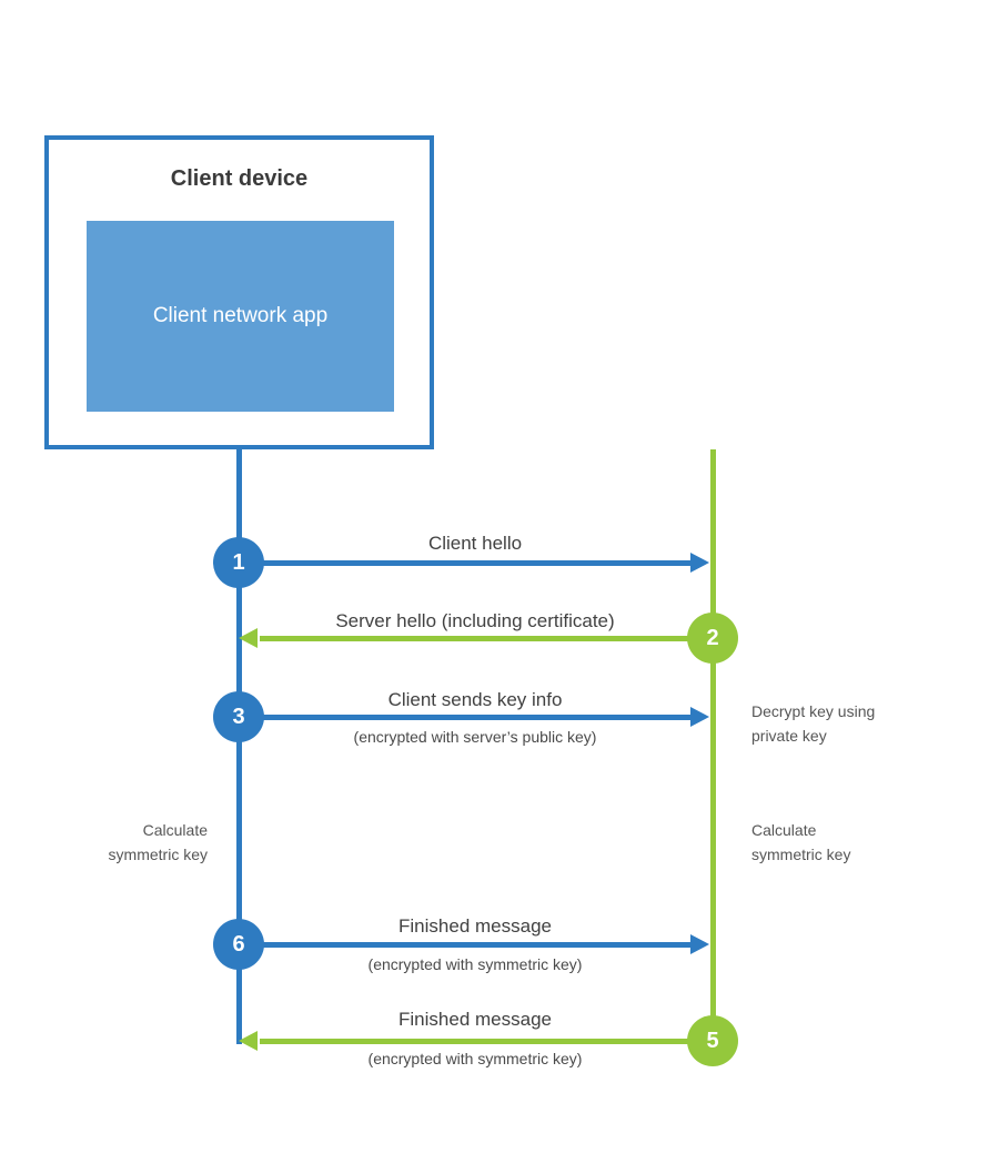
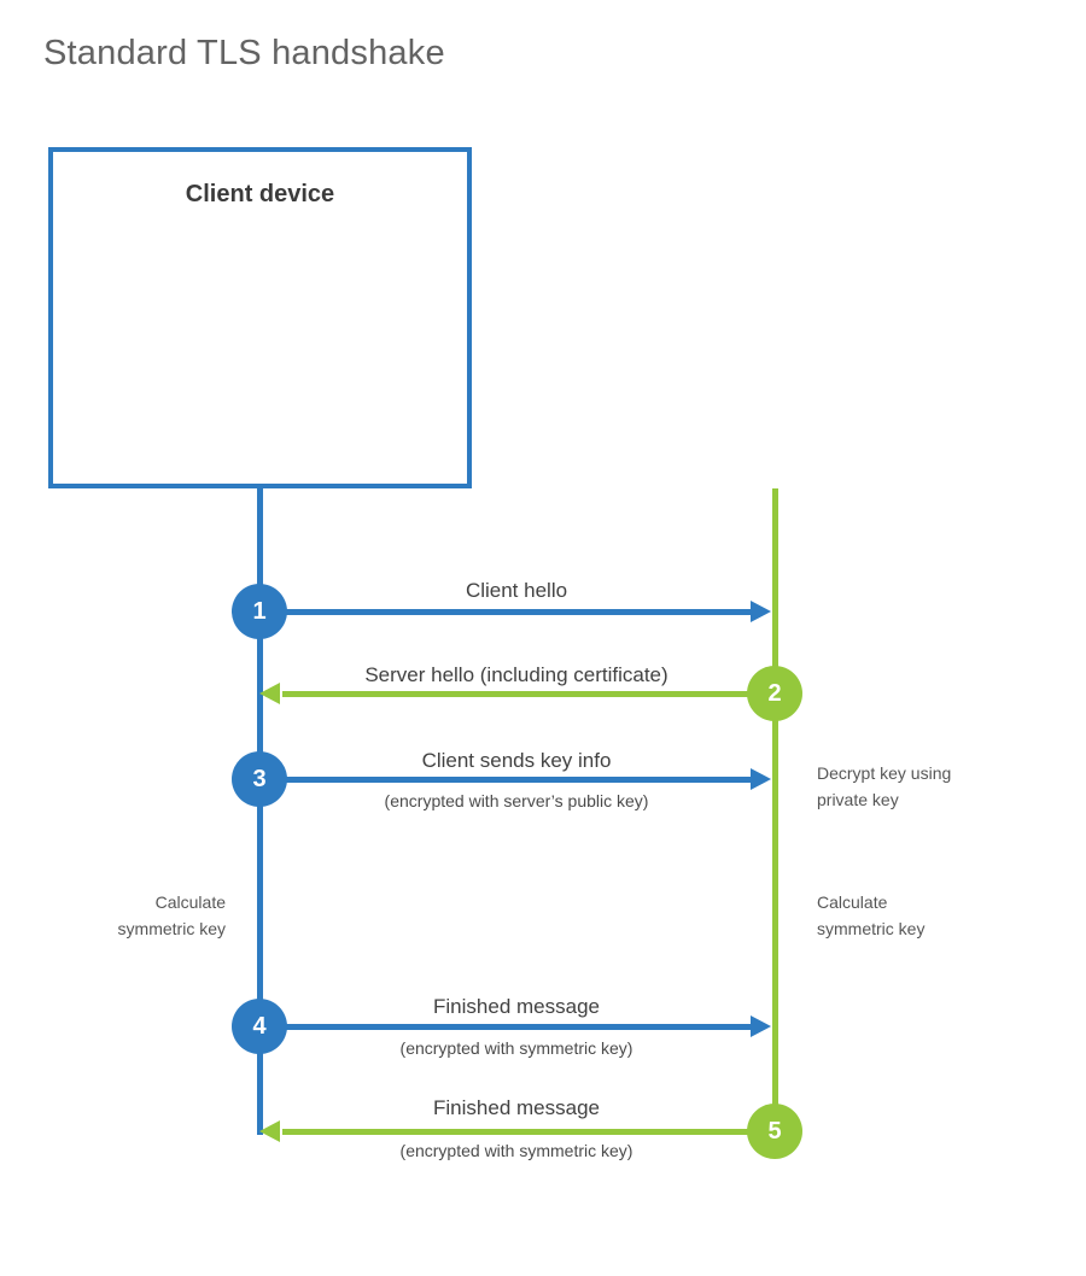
+ Standard TLS handshake
  Client device
- Client network app
  Client hello
  1
  Server hello (including certificate)
  2
  Client sends key info
  (encrypted with server’s public key)
  3
  Finished message
  (encrypted with symmetric key)
- 6
+ 4
  Finished message
  (encrypted with symmetric key)
  5
  Calculate
  symmetric key
  Decrypt key using
  private key
  Calculate
  symmetric key
